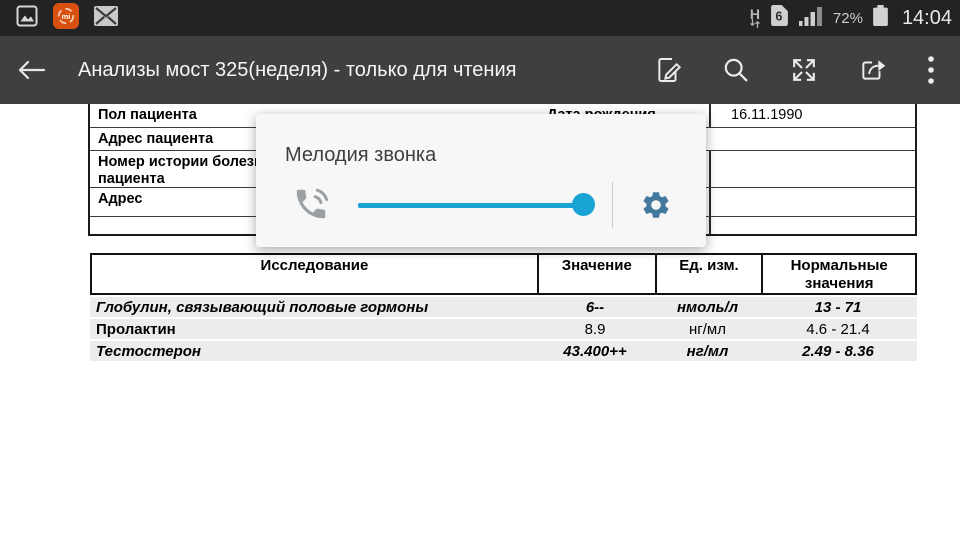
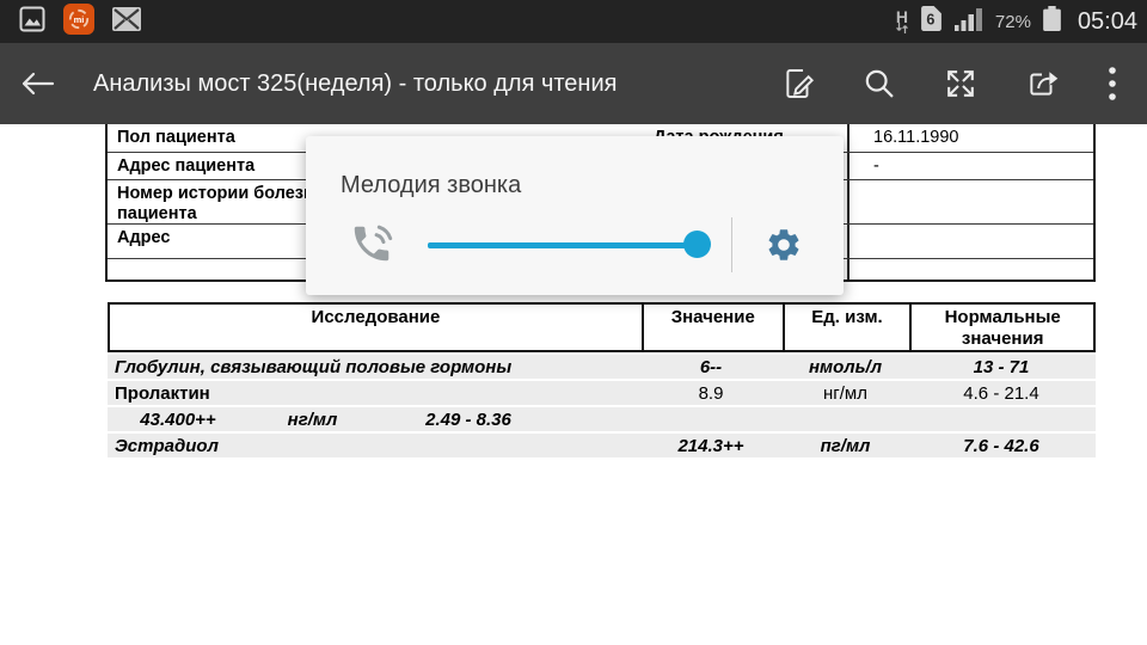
  mi
  H
  6
  72%
- 14:04
+ 05:04
  Анализы мост 325(неделя) - только для чтения
  Пол пациента
  16.11.1990
  Адрес пациента
+ -
  Номер истории болез пациента
  Адрес
  Исследование
  Значение
  Ед. изм.
  Нормальные значения
  Глобулин, связывающий половые гормоны
  6--
  нмоль/л
  13 - 71
  Пролактин
  8.9
  нг/мл
  4.6 - 21.4
- Тестостерон
  43.400++
  нг/мл
  2.49 - 8.36
+ Эстрадиол
+ 214.3++
+ пг/мл
+ 7.6 - 42.6
  Мелодия звонка
